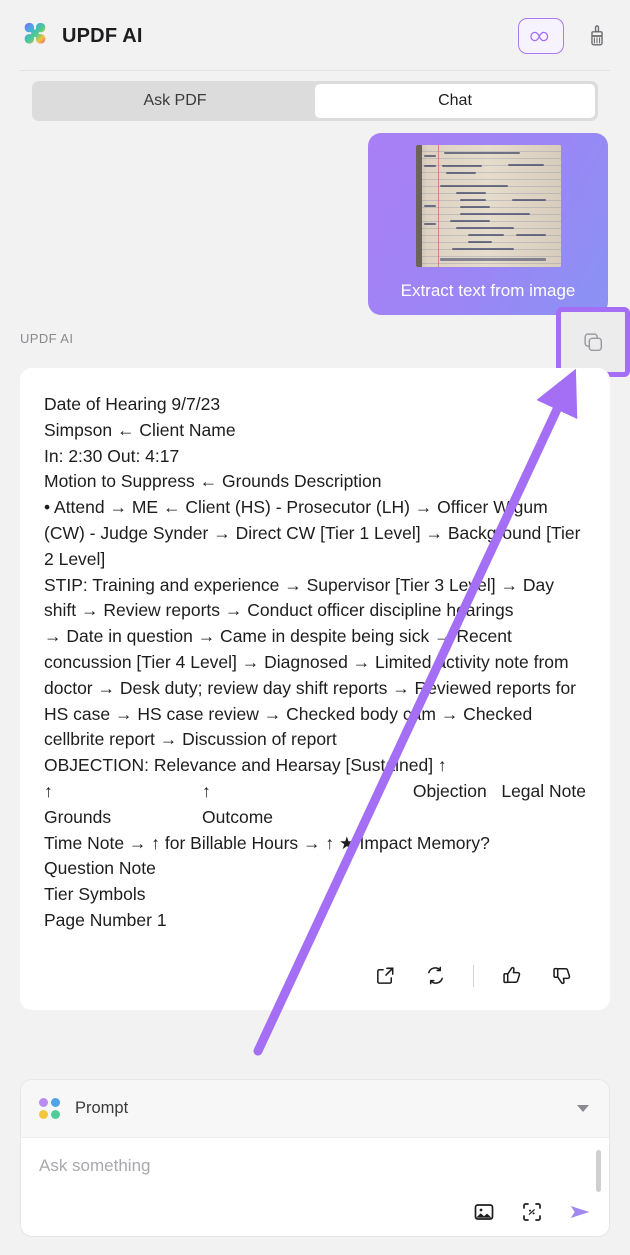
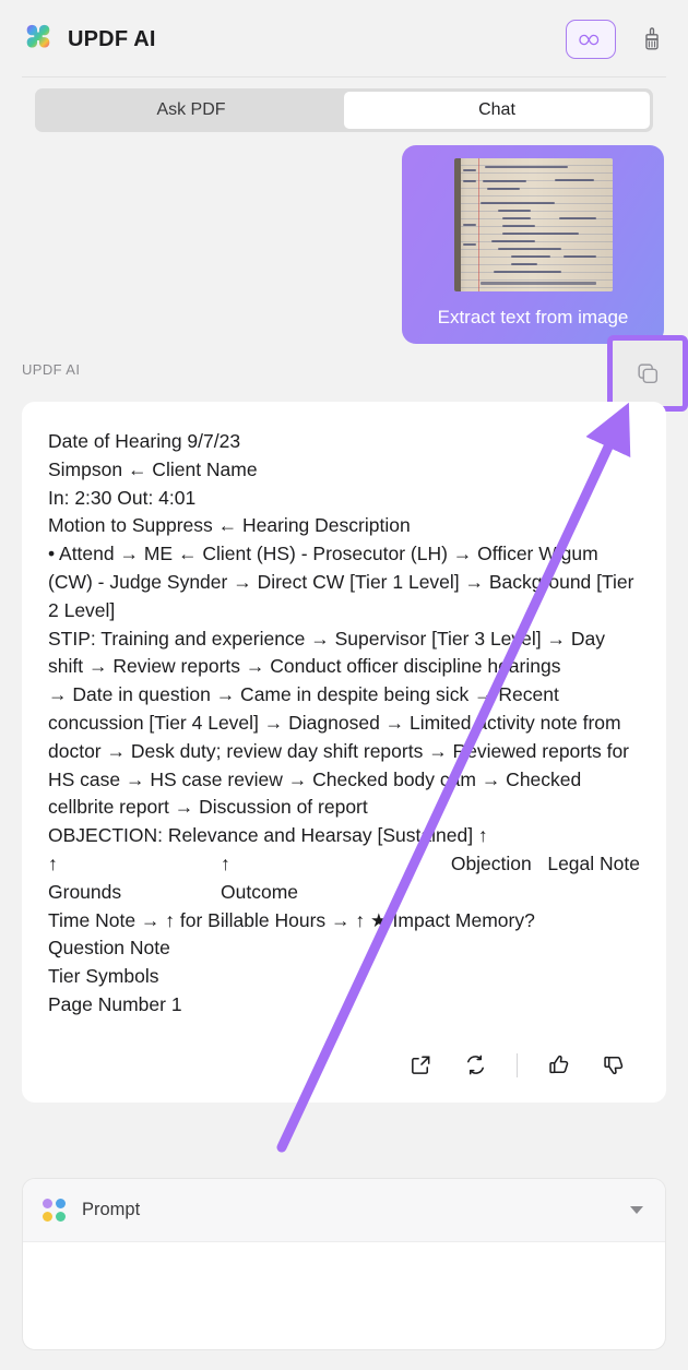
  UPDF AI
  Ask PDF
  Chat
  Extract text from image
  UPDF AI
  Date of Hearing 9/7/23
  Simpson ← Client Name
- In: 2:30 Out: 4:17
+ In: 2:30 Out: 4:01
- Motion to Suppress ← Grounds Description
+ Motion to Suppress ← Hearing Description
  • Attend → ME ← Client (HS) - Prosecutor (LH) → Officer Wgum (CW) - Judge Synder → Direct CW [Tier 1 Level] → Backgound [Tier 2 Level]
  STIP: Training and experience → Supervisor [Tier 3 Leel] → Day shift → Review reports → Conduct officer discipline harings
  → Date in question → Came in despite being sick → Recent concussion [Tier 4 Level] → Diagnosed → Limitedctivity note from doctor → Desk duty; review day shift reports → Rviewed reports for HS case → HS case review → Checked body cm → Checked cellbrite report → Discussion of report
  OBJECTION: Relevance and Hearsay [Sustined] ↑
  ↑
  ↑
  Objection Legal Note
  Grounds
  Outcome
  Time Note → ↑ for Billable Hours → ↑ ★ Impact Memory?
  Question Note
  Tier Symbols
  Page Number 1
  Prompt
- Ask something
